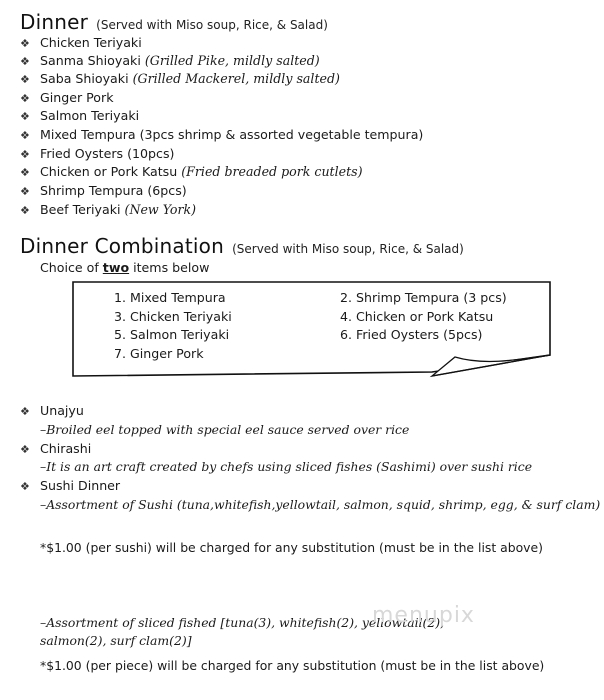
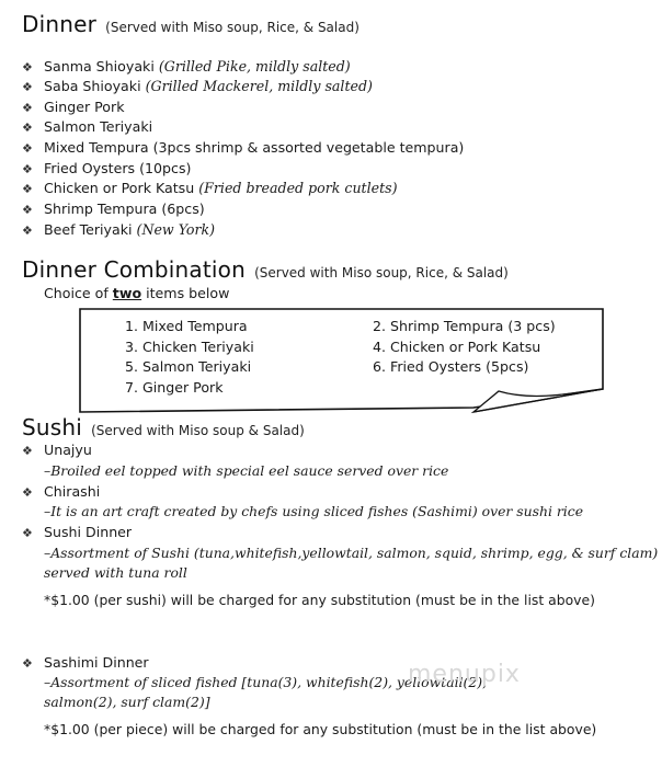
  Dinner (Served with Miso soup, Rice, & Salad)
- ❖ Chicken Teriyaki
  ❖ Sanma Shioyaki (Grilled Pike, mildly salted)
  ❖ Saba Shioyaki (Grilled Mackerel, mildly salted)
  ❖ Ginger Pork
  ❖ Salmon Teriyaki
  ❖ Mixed Tempura (3pcs shrimp & assorted vegetable tempura)
  ❖ Fried Oysters (10pcs)
  ❖ Chicken or Pork Katsu (Fried breaded pork cutlets)
  ❖ Shrimp Tempura (6pcs)
  ❖ Beef Teriyaki (New York)
  Dinner Combination (Served with Miso soup, Rice, & Salad)
  Choice of two items below
  1. Mixed Tempura
  3. Chicken Teriyaki
  5. Salmon Teriyaki
  7. Ginger Pork
  2. Shrimp Tempura (3 pcs)
  4. Chicken or Pork Katsu
  6. Fried Oysters (5pcs)
+ Sushi (Served with Miso soup & Salad)
  ❖ Unajyu
  –Broiled eel topped with special eel sauce served over rice
  ❖ Chirashi
  –It is an art craft created by chefs using sliced fishes (Sashimi) over sushi rice
  ❖ Sushi Dinner
  –Assortment of Sushi (tuna,whitefish,yellowtail, salmon, squid, shrimp, egg, & surf clam)
+ served with tuna roll
  *$1.00 (per sushi) will be charged for any substitution (must be in the list above)
+ ❖ Sashimi Dinner
  –Assortment of sliced fished [tuna(3), whitefish(2), yellowtail(2),
  salmon(2), surf clam(2)]
  *$1.00 (per piece) will be charged for any substitution (must be in the list above)
  menupix
